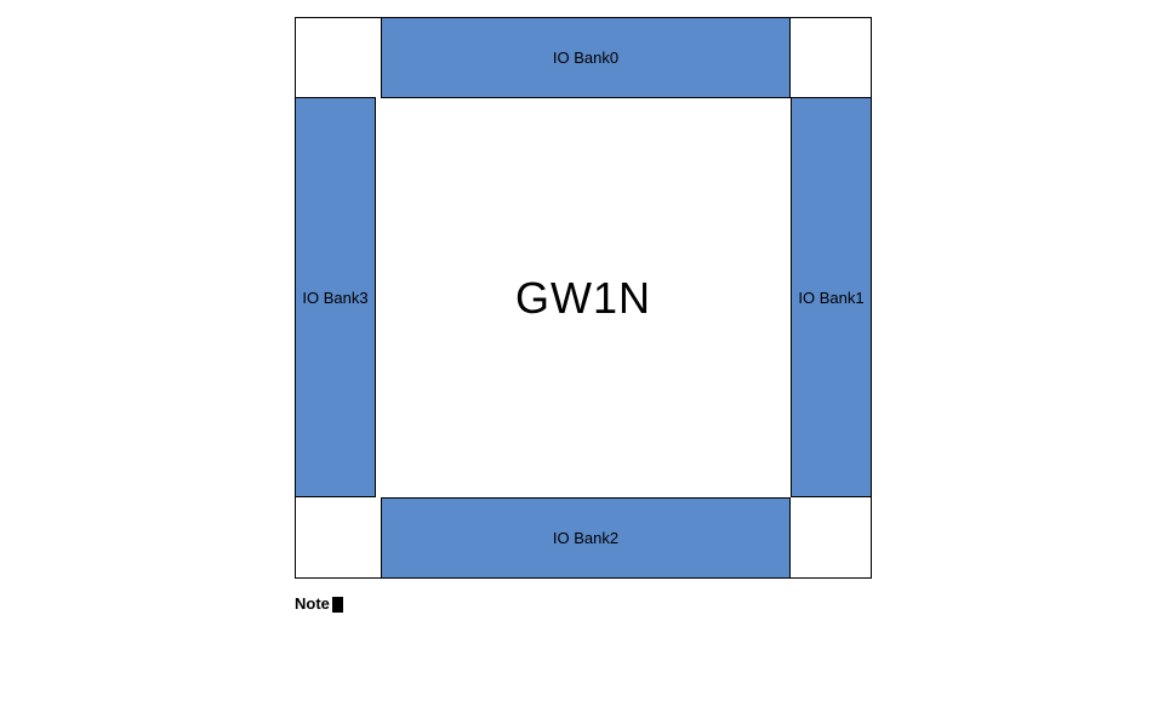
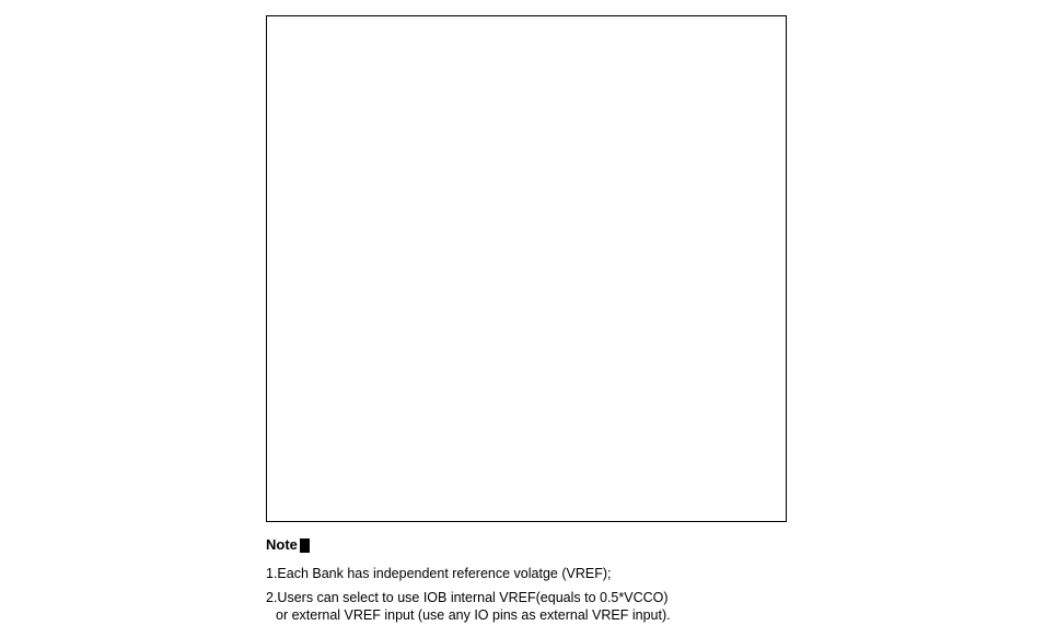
- IO Bank0
- IO Bank1
- IO Bank2
- IO Bank3
- GW1N
  Note
+ 1.Each Bank has independent reference volatge (VREF);
+ 2.Users can select to use IOB internal VREF(equals to 0.5*VCCO)
+ or external VREF input (use any IO pins as external VREF input).
